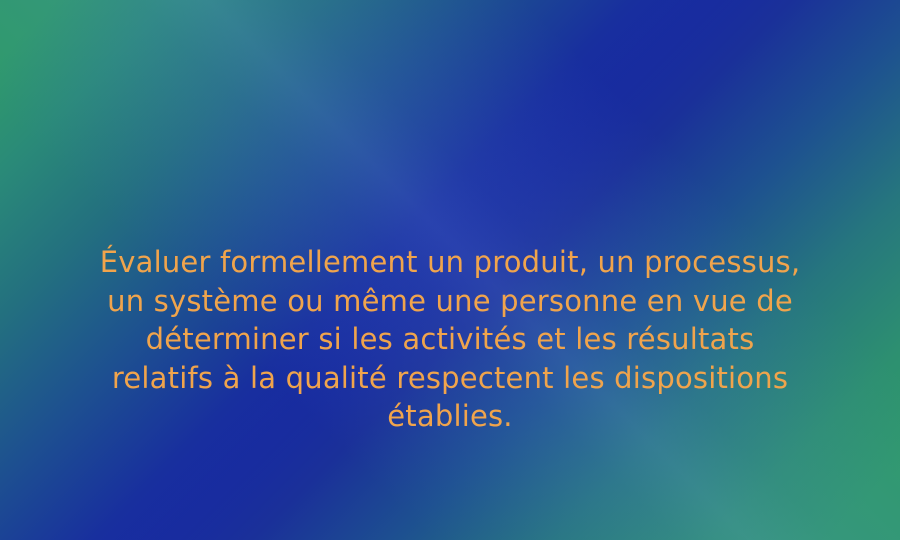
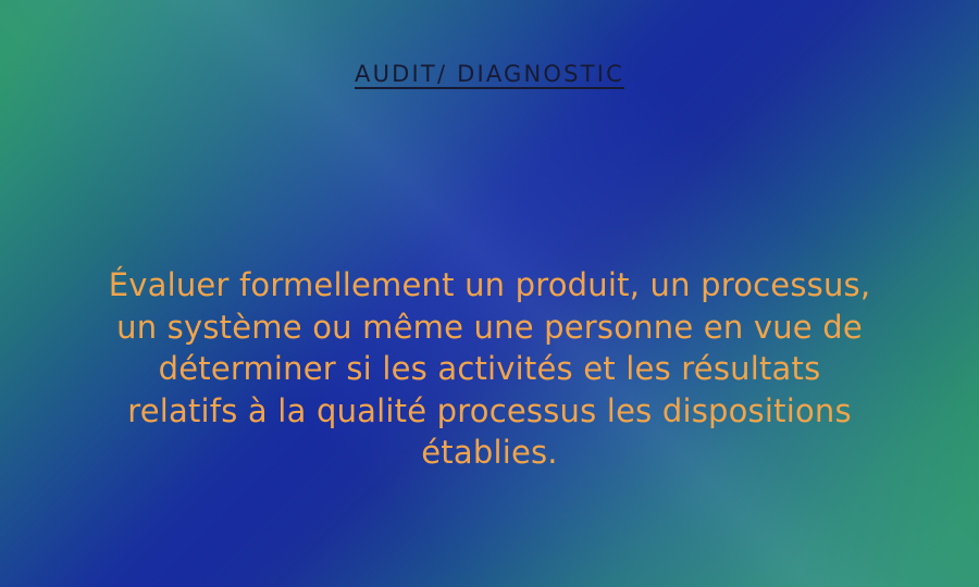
+ AUDIT/ DIAGNOSTIC
  Évaluer formellement un produit, un processus,
  un système ou même une personne en vue de
  déterminer si les activités et les résultats
- relatifs à la qualité respectent les dispositions
+ relatifs à la qualité processus les dispositions
  établies.
